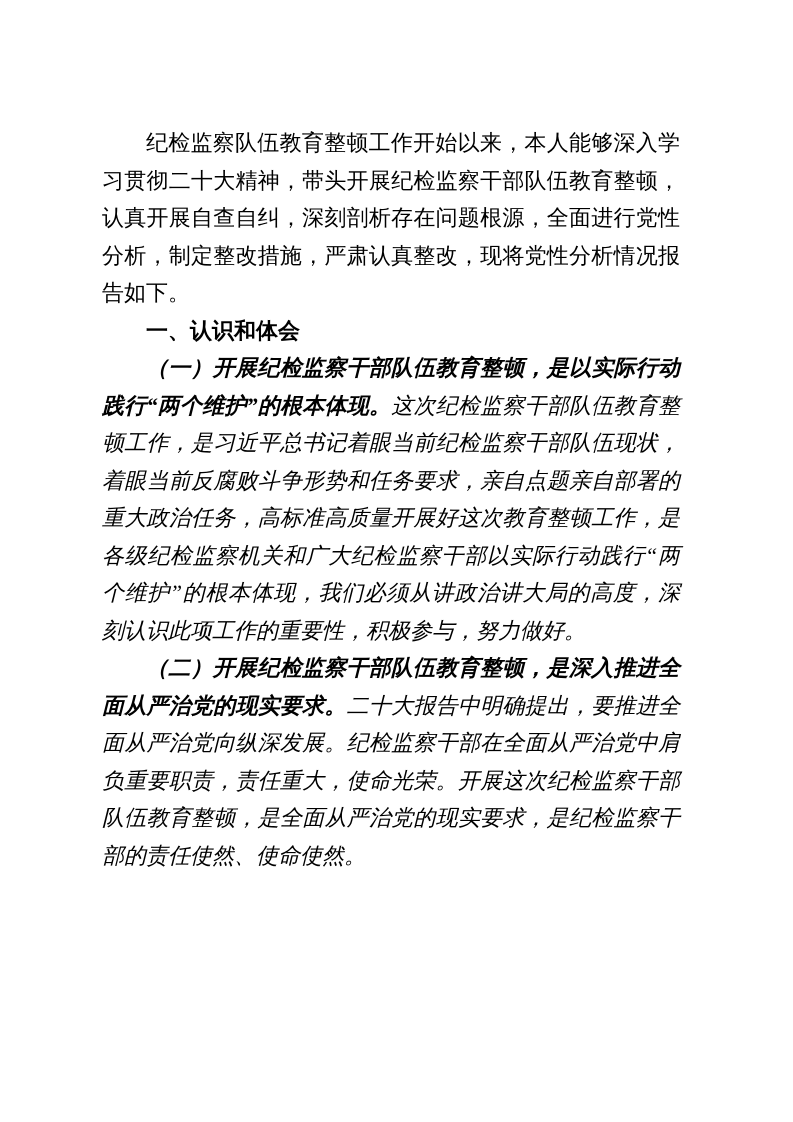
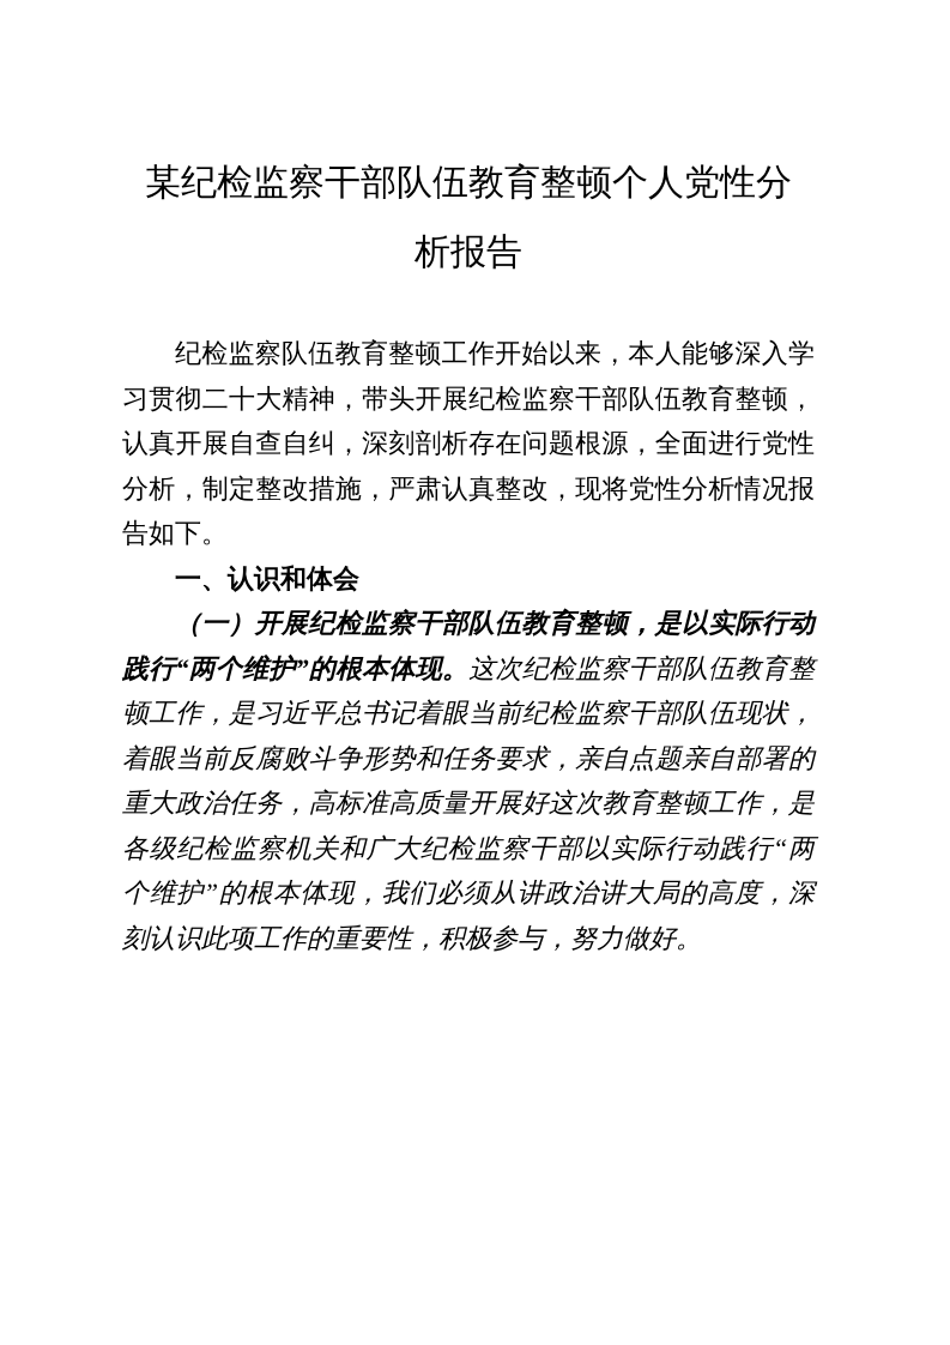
+ 某纪检监察干部队伍教育整顿个人党性分
+ 析报告
  纪检监察队伍教育整顿工作开始以来，本人能够深入学习贯彻二十大精神，带头开展纪检监察干部队伍教育整顿，认真开展自查自纠，深刻剖析存在问题根源，全面进行党性分析，制定整改措施，严肃认真整改，现将党性分析情况报告如下。
  一、认识和体会
  （一）开展纪检监察干部队伍教育整顿，是以实际行动践行“两个维护”的根本体现。这次纪检监察干部队伍教育整顿工作，是习近平总书记着眼当前纪检监察干部队伍现状，着眼当前反腐败斗争形势和任务要求，亲自点题亲自部署的重大政治任务，高标准高质量开展好这次教育整顿工作，是各级纪检监察机关和广大纪检监察干部以实际行动践行“两个维护”的根本体现，我们必须从讲政治讲大局的高度，深刻认识此项工作的重要性，积极参与，努力做好。
- （二）开展纪检监察干部队伍教育整顿，是深入推进全面从严治党的现实要求。二十大报告中明确提出，要推进全面从严治党向纵深发展。纪检监察干部在全面从严治党中肩负重要职责，责任重大，使命光荣。开展这次纪检监察干部队伍教育整顿，是全面从严治党的现实要求，是纪检监察干部的责任使然、使命使然。
